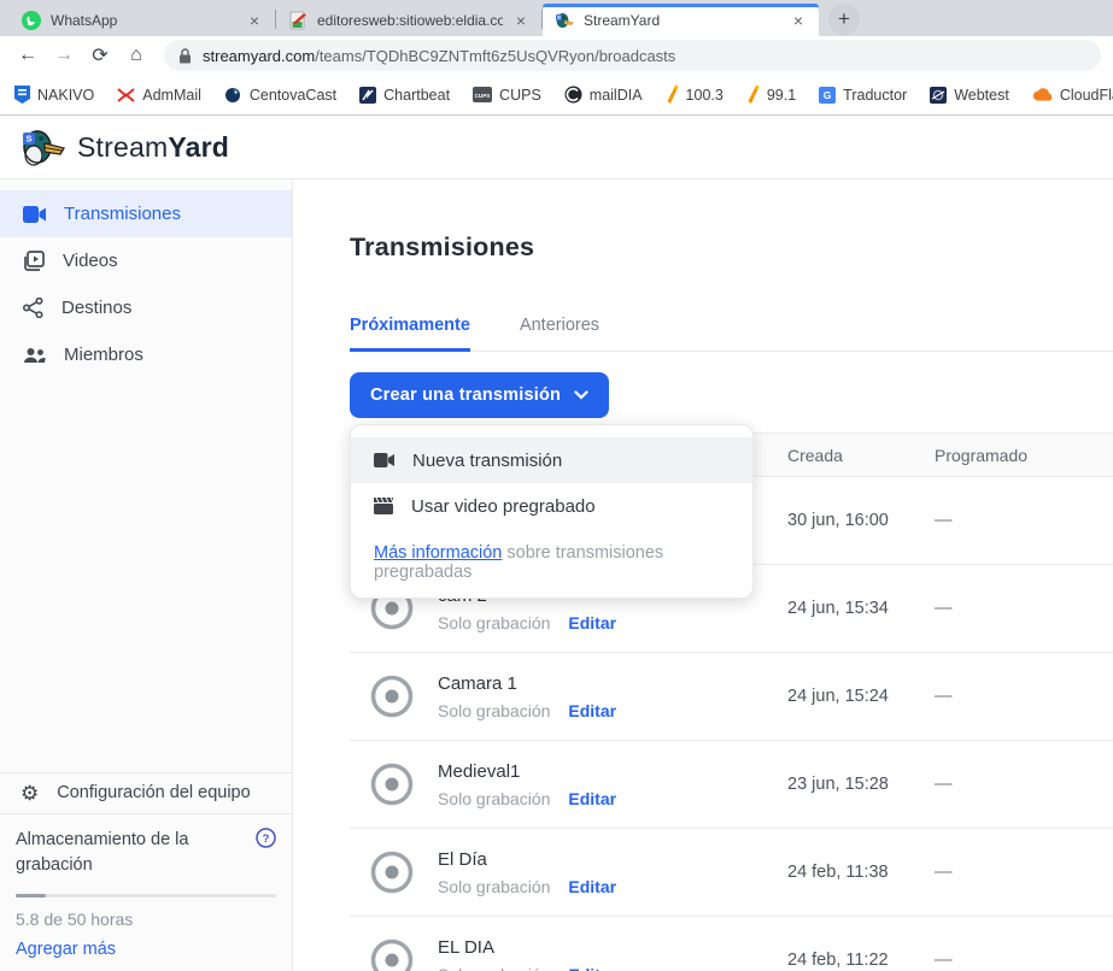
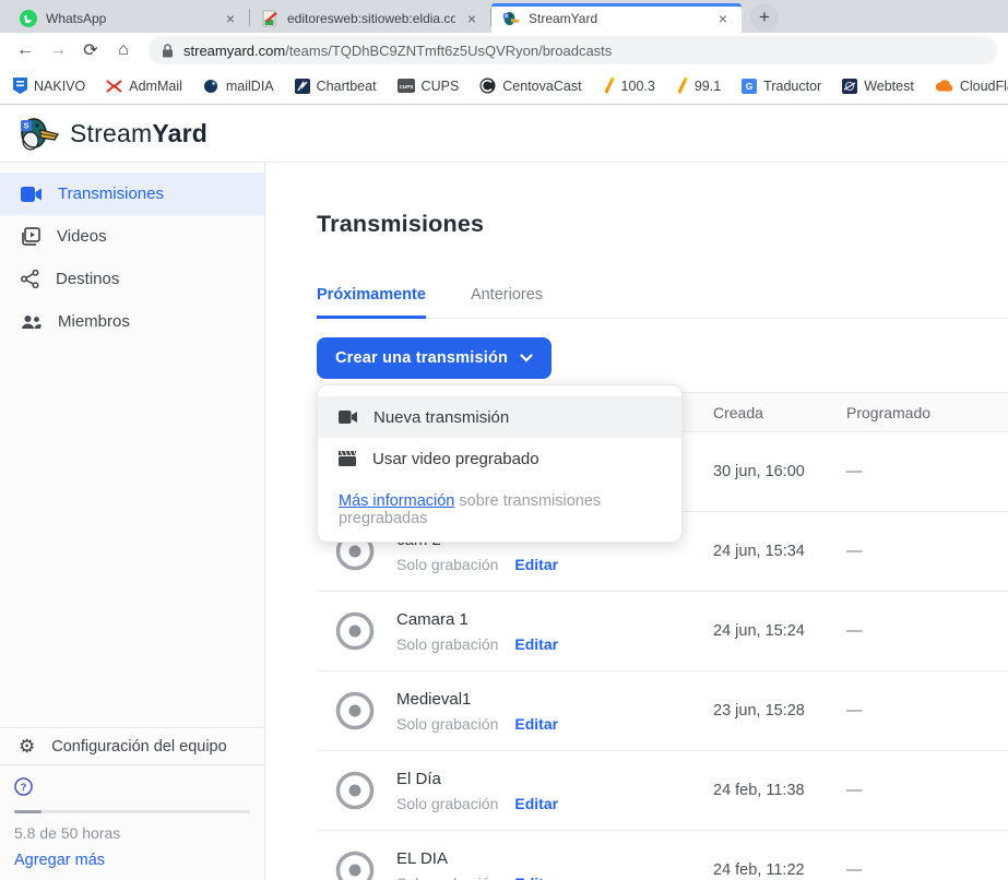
  WhatsApp
  ×
  editoresweb:sitioweb:eldia.co
  ×
  StreamYard
  ×
  +
  ←
  →
  ⟳
  ⌂
  streamyard.com
  /teams/TQDhBC9ZNTmft6z5UsQVRyon/broadcasts
  NAKIVO
  AdmMail
- CentovaCast
+ mailDIA
  Chartbeat
  CUPS
- mailDIA
+ CentovaCast
  100.3
  99.1
  G
  Traductor
  Webtest
  CloudFl
  S
  StreamYard
  Transmisiones
  Videos
  Destinos
  Miembros
  ⚙
  Configuración del equipo
- Almacenamiento de la grabación
  ?
  5.8 de 50 horas
  Agregar más
  Transmisiones
  Próximamente
  Anteriores
  Crear una transmisión
  Creada
  Programado
  30 jun, 16:00
  —
  Solo grabación Editar
  24 jun, 15:34
  —
  Camara 1
  Solo grabación Editar
  24 jun, 15:24
  —
  Medieval1
  Solo grabación Editar
  23 jun, 15:28
  —
  El Día
  Solo grabación Editar
  24 feb, 11:38
  —
  EL DIA
  24 feb, 11:22
  —
  Nueva transmisión
  Usar video pregrabado
  Más información sobre transmisiones pregrabadas
